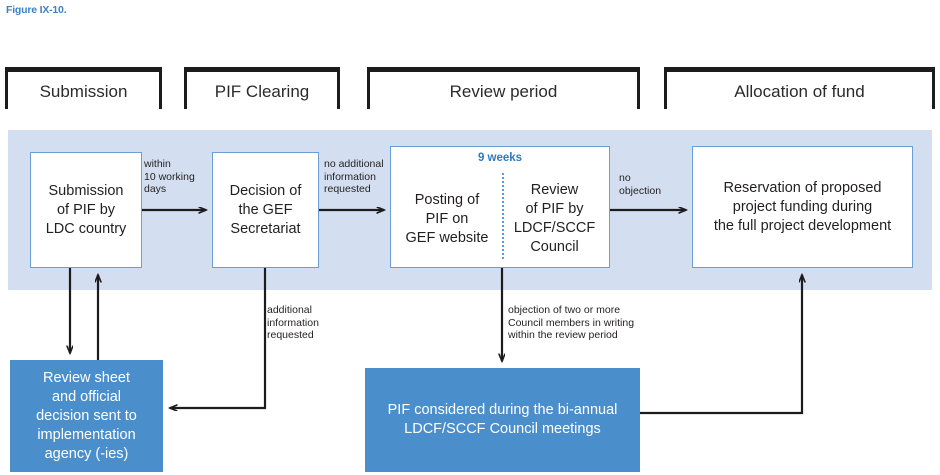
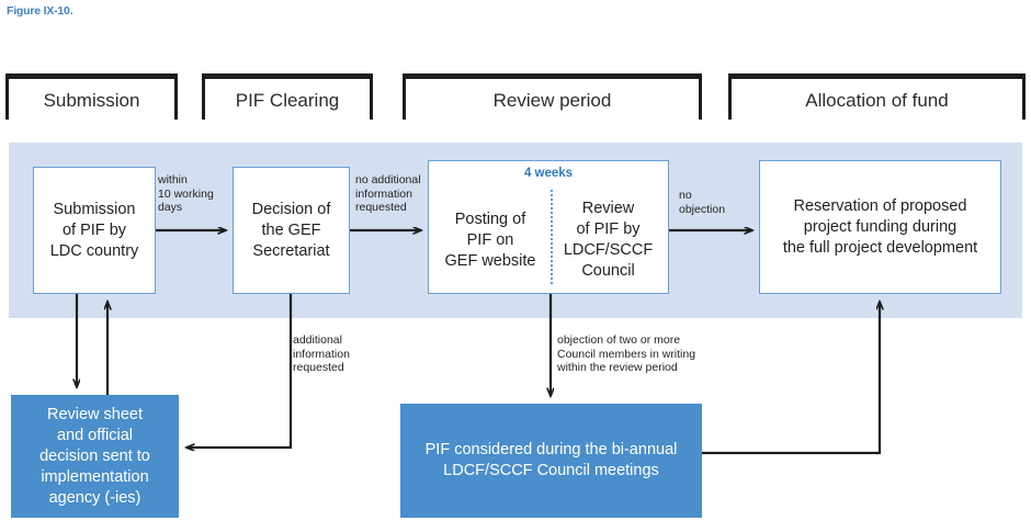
  Figure IX-10.
  Submission
  PIF Clearing
  Review period
  Allocation of fund
  Submission
  of PIF by
  LDC country
  Decision of
  the GEF
  Secretariat
- 9 weeks
+ 4 weeks
  Posting of
  PIF on
  GEF website
  Review
  of PIF by
  LDCF/SCCF
  Council
  Reservation of proposed
  project funding during
  the full project development
  Review sheet
  and official
  decision sent to
  implementation
  agency (-ies)
  PIF considered during the bi-annual
  LDCF/SCCF Council meetings
  within
  10 working
  days
  no additional
  information
  requested
  no
  objection
  additional
  information
  requested
  objection of two or more
  Council members in writing
  within the review period
